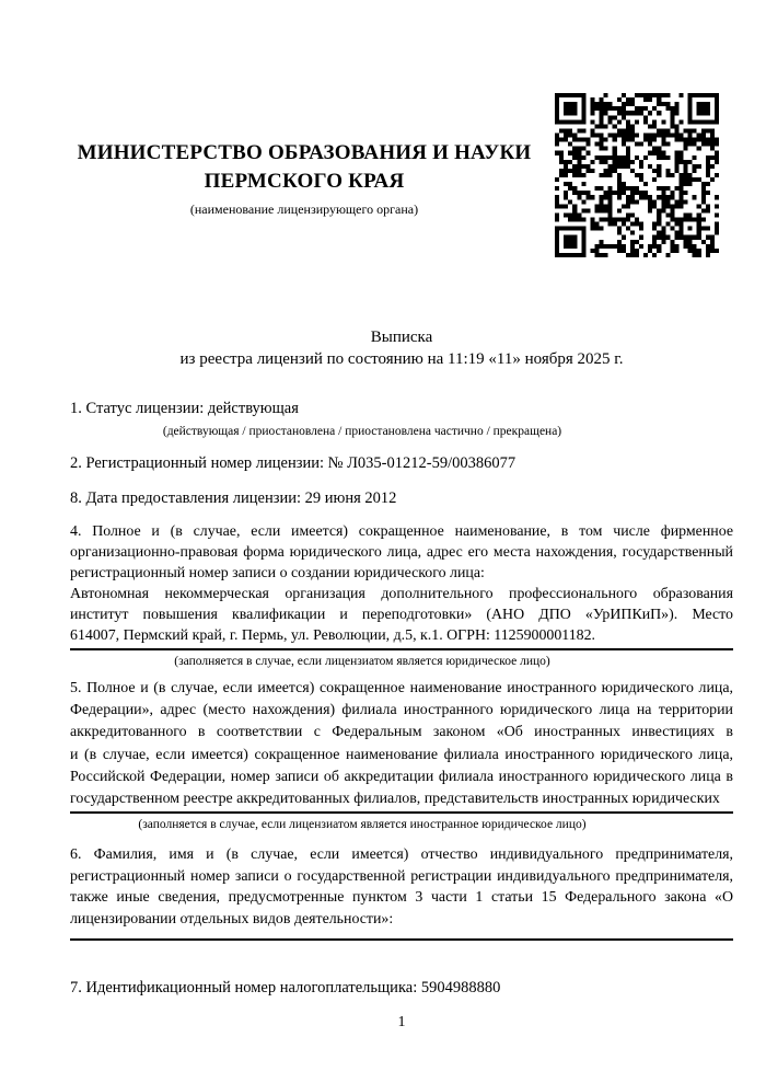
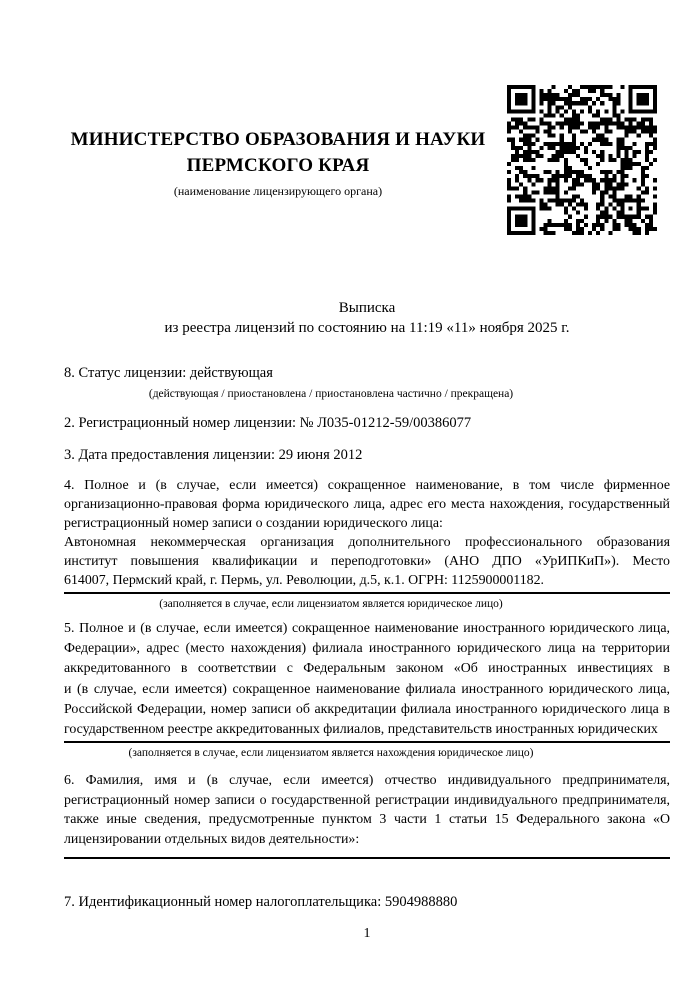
  МИНИСТЕРСТВО ОБРАЗОВАНИЯ И НАУКИ
  ПЕРМСКОГО КРАЯ
  (наименование лицензирующего органа)
  Выписка
  из реестра лицензий по состоянию на 11:19 «11» ноября 2025 г.
- 1. Статус лицензии: действующая
+ 8. Статус лицензии: действующая
  (действующая / приостановлена / приостановлена частично / прекращена)
  2. Регистрационный номер лицензии: № Л035-01212-59/00386077
- 8. Дата предоставления лицензии: 29 июня 2012
+ 3. Дата предоставления лицензии: 29 июня 2012
  4. Полное и (в случае, если имеется) сокращенное наименование, в том числе фирменное
  организационно-правовая форма юридического лица, адрес его места нахождения, государственный
  регистрационный номер записи о создании юридического лица:
  Автономная некоммерческая организация дополнительного профессионального образования
  институт повышения квалификации и переподготовки» (АНО ДПО «УрИПКиП»). Место
  614007, Пермский край, г. Пермь, ул. Революции, д.5, к.1. ОГРН: 1125900001182.
  (заполняется в случае, если лицензиатом является юридическое лицо)
  5. Полное и (в случае, если имеется) сокращенное наименование иностранного юридического лица,
  Федерации», адрес (место нахождения) филиала иностранного юридического лица на территории
  аккредитованного в соответствии с Федеральным законом «Об иностранных инвестициях в
  и (в случае, если имеется) сокращенное наименование филиала иностранного юридического лица,
  Российской Федерации, номер записи об аккредитации филиала иностранного юридического лица в
  государственном реестре аккредитованных филиалов, представительств иностранных юридических
- (заполняется в случае, если лицензиатом является иностранное юридическое лицо)
+ (заполняется в случае, если лицензиатом является нахождения юридическое лицо)
  6. Фамилия, имя и (в случае, если имеется) отчество индивидуального предпринимателя,
  регистрационный номер записи о государственной регистрации индивидуального предпринимателя,
  также иные сведения, предусмотренные пунктом 3 части 1 статьи 15 Федерального закона «О
  лицензировании отдельных видов деятельности»:
  7. Идентификационный номер налогоплательщика: 5904988880
  1
